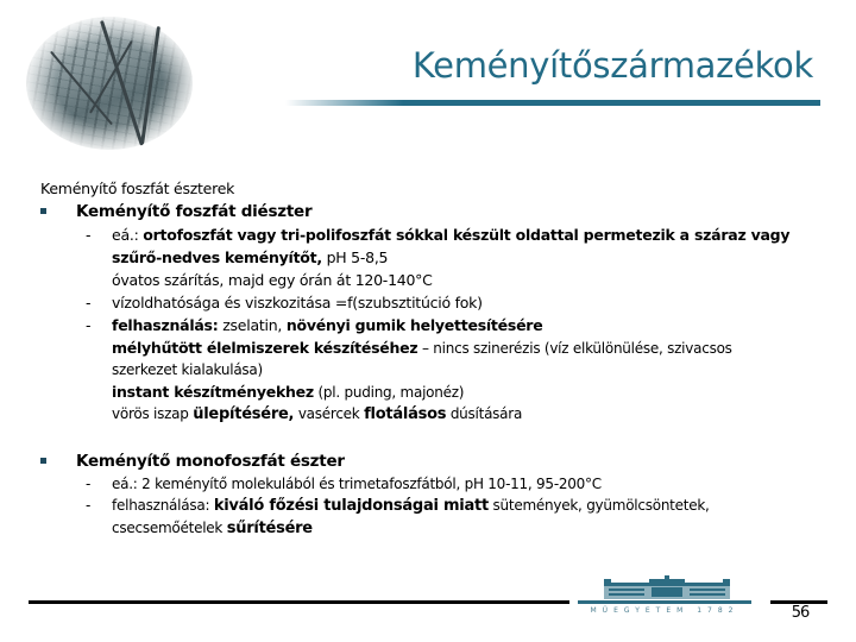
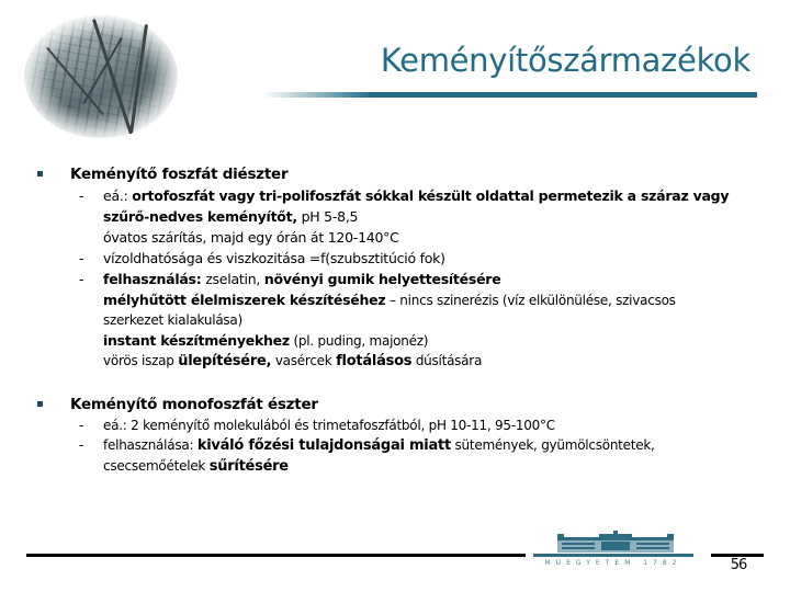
  Keményítőszármazékok
- Keményítő foszfát észterek
  Keményítő foszfát diészter
  -
  eá.: ortofoszfát vagy tri-polifoszfát sókkal készült oldattal permetezik a száraz vagy
  szűrő-nedves keményítőt, pH 5-8,5
  óvatos szárítás, majd egy órán át 120-140°C
  -
  vízoldhatósága és viszkozitása =f(szubsztitúció fok)
  -
  felhasználás: zselatin, növényi gumik helyettesítésére
  mélyhűtött élelmiszerek készítéséhez – nincs szinerézis (víz elkülönülése, szivacsos
  szerkezet kialakulása)
  instant készítményekhez (pl. puding, majonéz)
  vörös iszap ülepítésére, vasércek flotálásos dúsítására
  Keményítő monofoszfát észter
  -
- eá.: 2 keményítő molekulából és trimetafoszfátból, pH 10-11, 95-200°C
+ eá.: 2 keményítő molekulából és trimetafoszfátból, pH 10-11, 95-100°C
  -
  felhasználása: kiváló főzési tulajdonságai miatt sütemények, gyümölcsöntetek,
  csecsemőételek sűrítésére
  56
